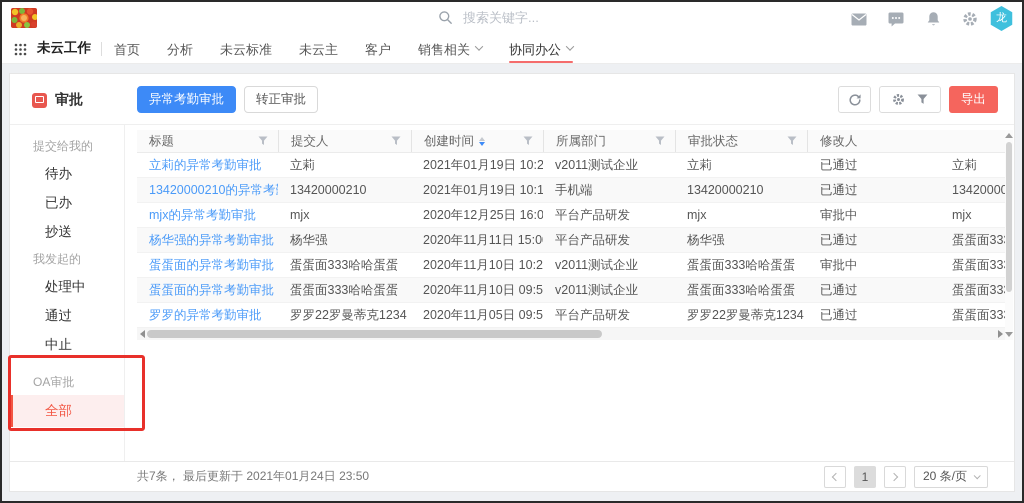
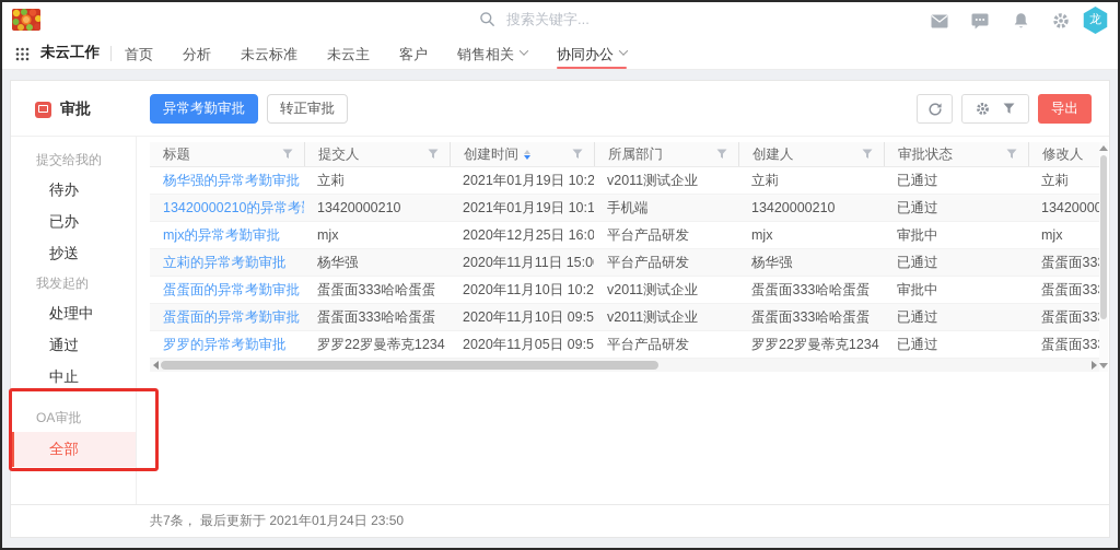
  搜索关键字...
  龙
  未云工作
  首页
  分析
  未云标准
  未云主
  客户
  销售相关
  协同办公
  审批
  异常考勤审批
  转正审批
  导出
  提交给我的
  待办
  已办
  抄送
  我发起的
  处理中
  通过
  中止
  OA审批
  全部
  标题
  提交人
  创建时间
  所属部门
+ 创建人
  审批状态
  修改人
- 立莉的异常考勤审批
+ 杨华强的异常考勤审批
  立莉
  2021年01月19日 10:2
  v2011测试企业
  立莉
  已通过
  立莉
  13420000210的异常考
  13420000210
  2021年01月19日 10:1
  手机端
  13420000210
  已通过
  mjx的异常考勤审批
  mjx
  2020年12月25日 16:0
  平台产品研发
  mjx
  审批中
  mjx
- 杨华强的异常考勤审批
+ 立莉的异常考勤审批
  杨华强
  2020年11月11日 15:0
  平台产品研发
  杨华强
  已通过
  蛋蛋面的异常考勤审批
  蛋蛋面333哈哈蛋蛋
  2020年11月10日 10:2
  v2011测试企业
  蛋蛋面333哈哈蛋蛋
  审批中
  蛋蛋面的异常考勤审批
  蛋蛋面333哈哈蛋蛋
  2020年11月10日 09:5
  v2011测试企业
  蛋蛋面333哈哈蛋蛋
  已通过
  罗罗的异常考勤审批
  罗罗22罗曼蒂克1234
  2020年11月05日 09:5
  平台产品研发
  罗罗22罗曼蒂克1234
  已通过
  共7条， 最后更新于 2021年01月24日 23:50
- 1
- 20 条/页
